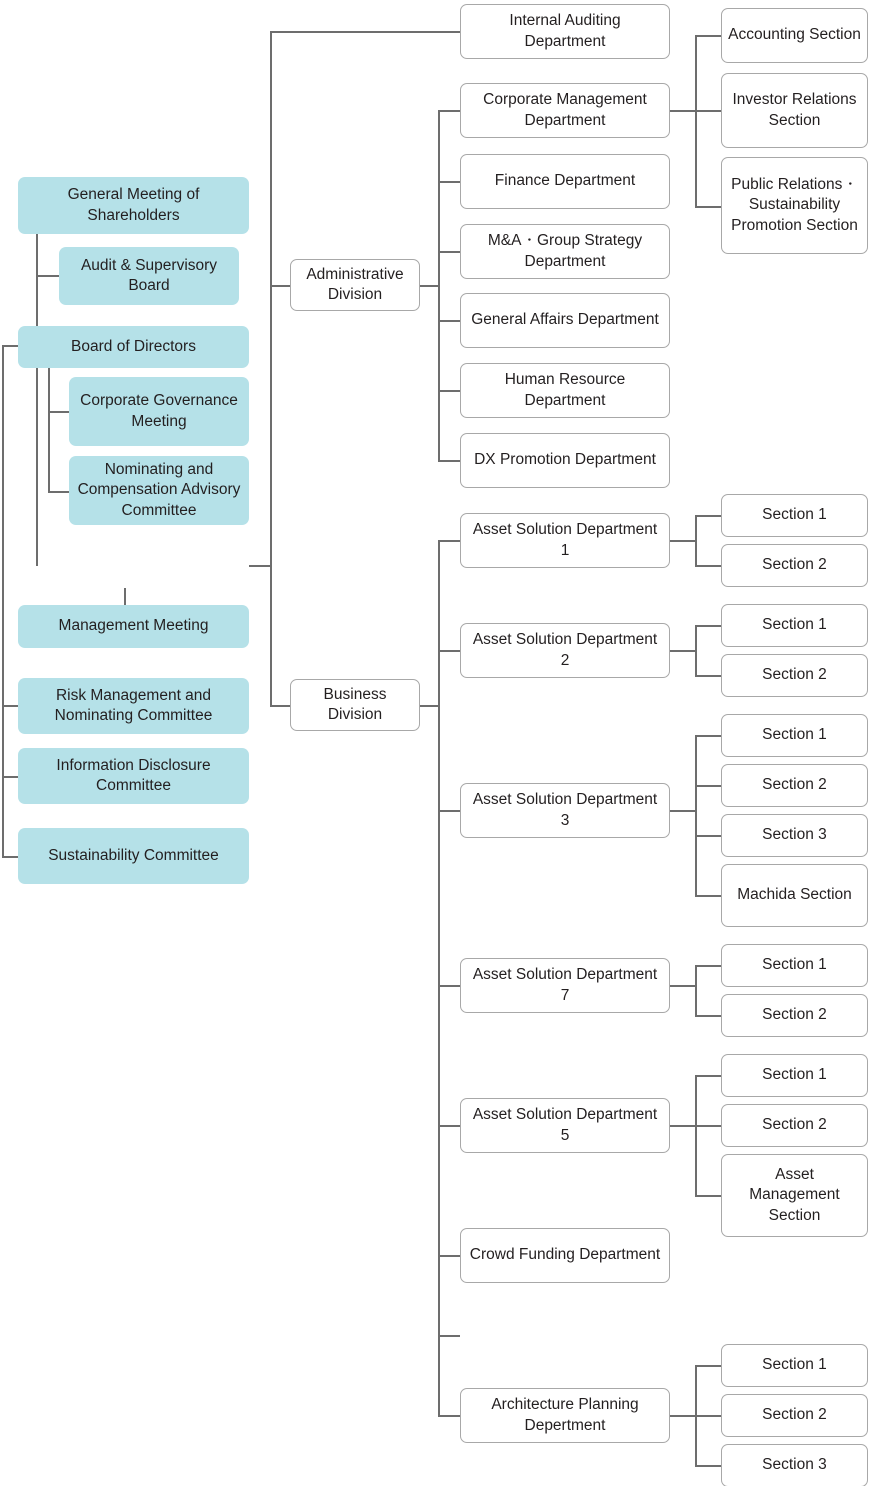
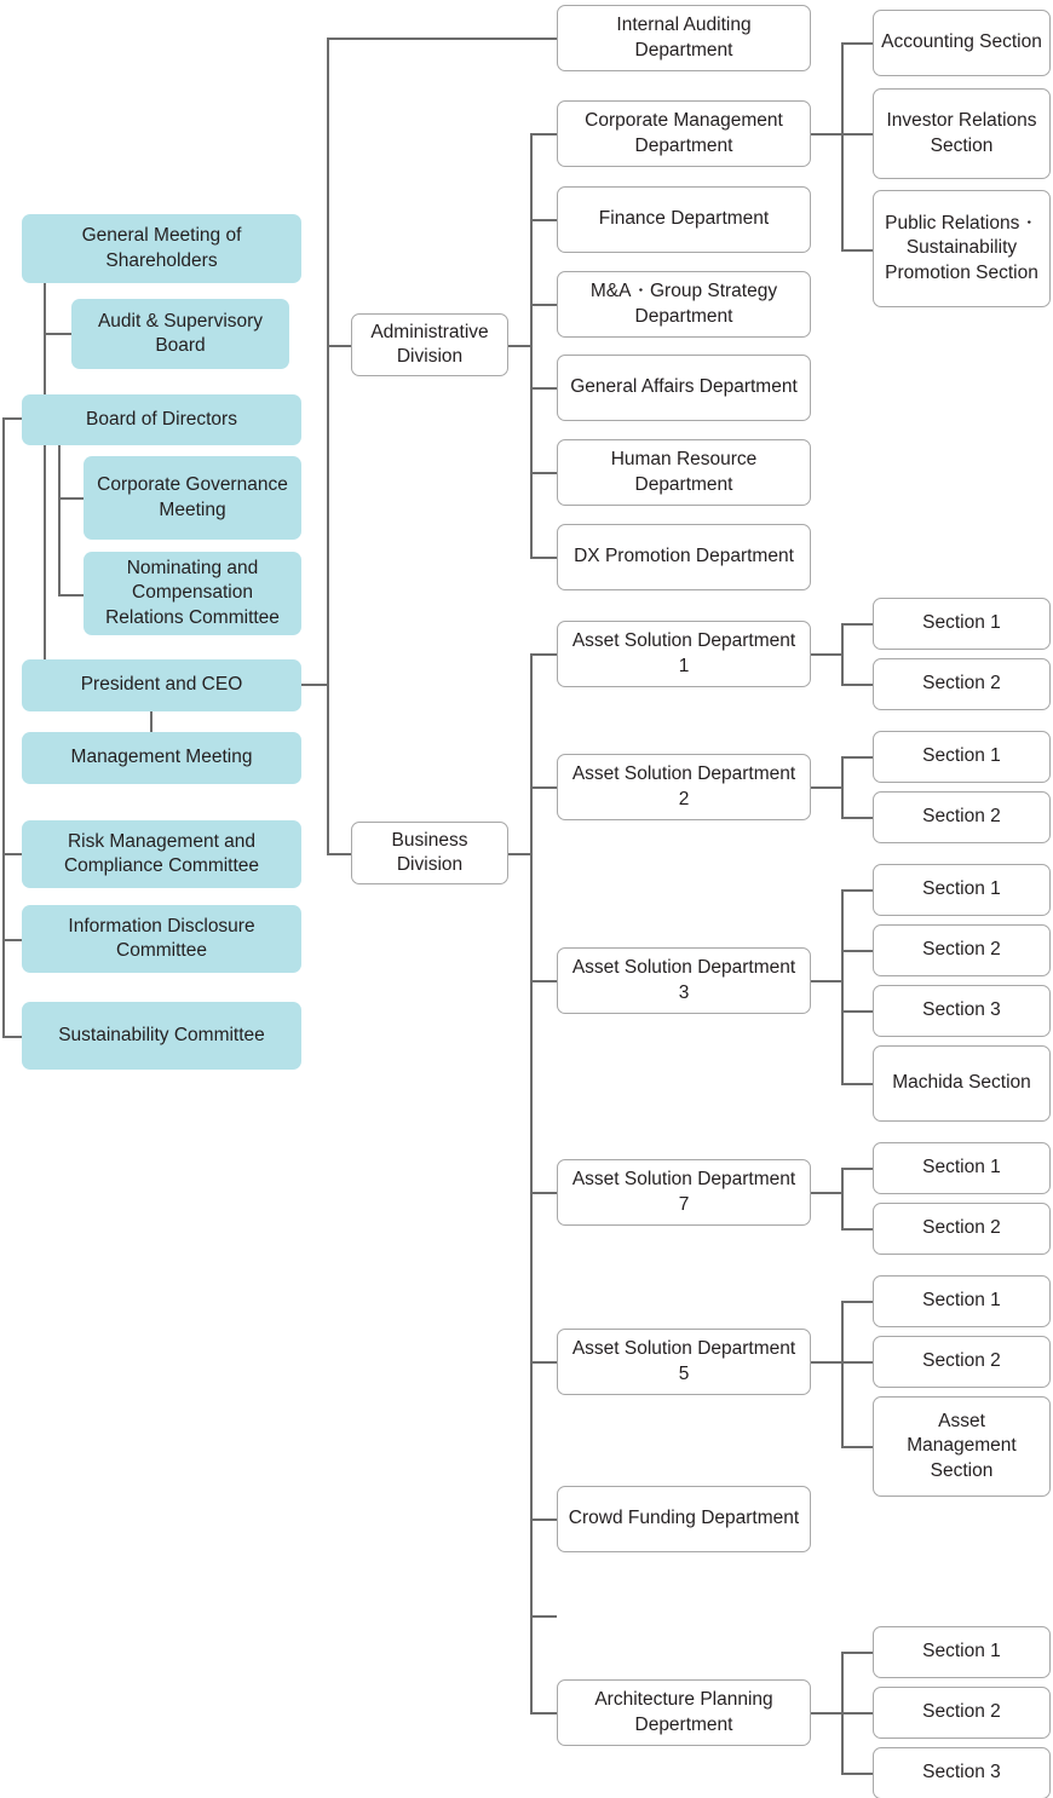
  General Meeting of Shareholders
  Audit & Supervisory Board
  Board of Directors
  Corporate Governance Meeting
- Nominating and Compensation Advisory Committee
+ Nominating and Compensation Relations Committee
+ President and CEO
  Management Meeting
- Risk Management and Nominating Committee
+ Risk Management and Compliance Committee
  Information Disclosure Committee
  Sustainability Committee
  Administrative Division
  Business Division
  Internal Auditing Department
  Corporate Management Department
  Finance Department
  M&A・Group Strategy Department
  General Affairs Department
  Human Resource Department
  DX Promotion Department
  Asset Solution Department 1
  Asset Solution Department 2
  Asset Solution Department 3
  Asset Solution Department 7
  Asset Solution Department 5
  Crowd Funding Department
  Architecture Planning Depertment
  Accounting Section
  Investor Relations Section
  Public Relations・Sustainability Promotion Section
  Section 1
  Section 2
  Section 1
  Section 2
  Section 1
  Section 2
  Section 3
  Machida Section
  Section 1
  Section 2
  Section 1
  Section 2
  Asset Management Section
  Section 1
  Section 2
  Section 3
